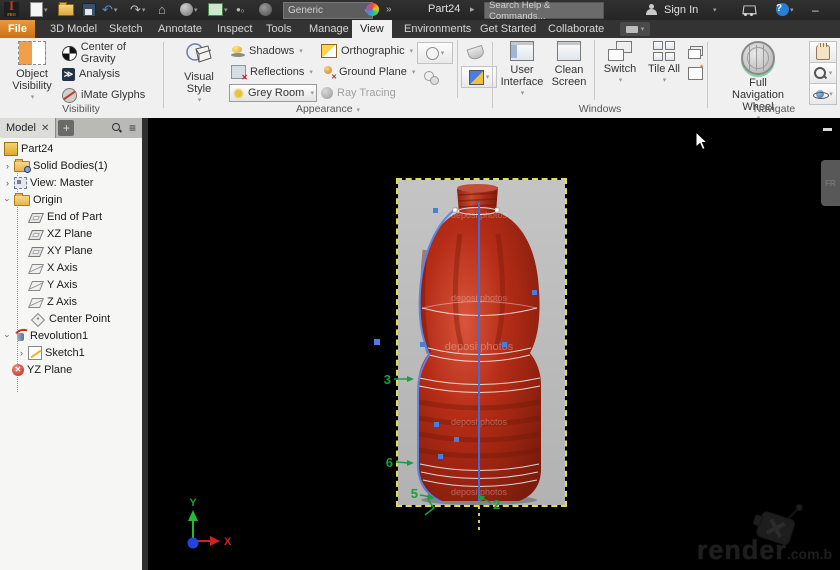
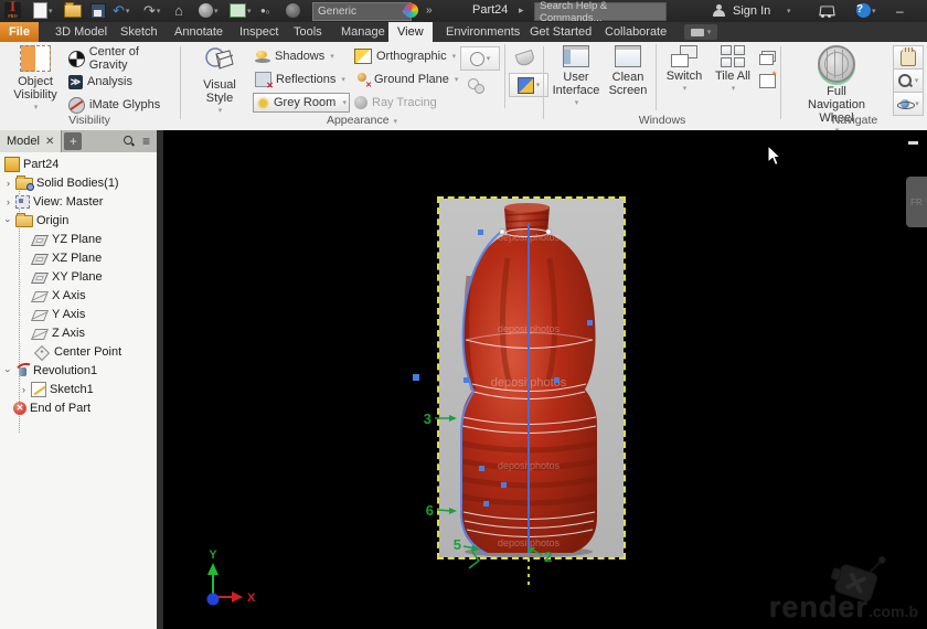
  I
  ↶
  ↷
  ⌂
  ●₀
  Generic
  »
  Part24
  ▸
  Search Help & Commands...
  Sign In
  ?
  –
  File
  3D Model
  Sketch
  Annotate
  Inspect
  Tools
  Manage
  View
  Environments
  Get Started
  Collaborate
  Object Visibility
  Center of Gravity
  ≫
  Analysis
  iMate Glyphs
  Visibility
  Visual Style
  Shadows
  Reflections
  Grey Room
  Orthographic
  Ground Plane
  Ray Tracing
  Appearance
  User Interface
  Clean Screen
  Switch
  Tile All
  Windows
  Full Navigation Wheel
  Navigate
  Model
  ✕
  +
  ≡
  Part24
  ›
  Solid Bodies(1)
  ›
  View: Master
  Origin
- End of Part
+ YZ Plane
  XZ Plane
  XY Plane
  X Axis
  Y Axis
  Z Axis
  Center Point
  Revolution1
  ›
  Sketch1
  ✕
- YZ Plane
+ End of Part
  deposiphotos
  deposiphotos
  deposiphots
  deposiphotos
  deposiphotos
  3
  6
  5
  2
  Y
  X
  FR
  render
  .com.b
